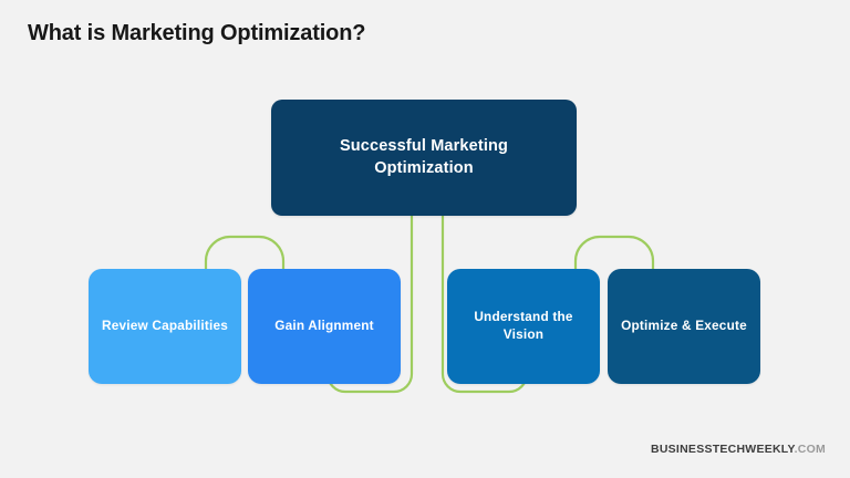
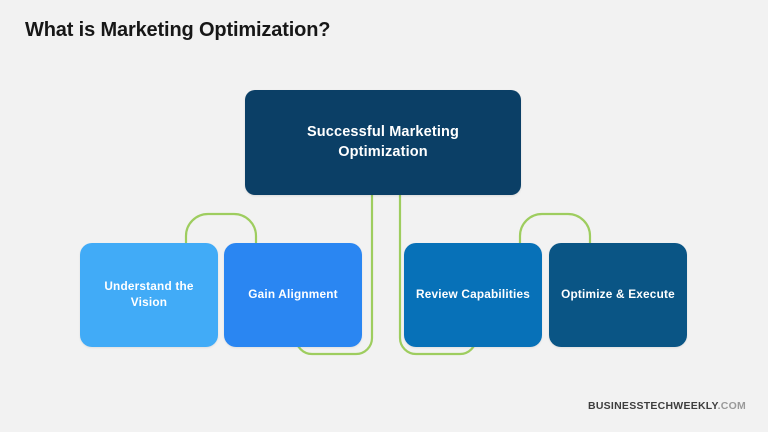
  What is Marketing Optimization?
  Successful Marketing Optimization
- Review Capabilities
+ Understand the Vision
  Gain Alignment
- Understand the Vision
+ Review Capabilities
  Optimize & Execute
  BUSINESSTECHWEEKLY.COM
